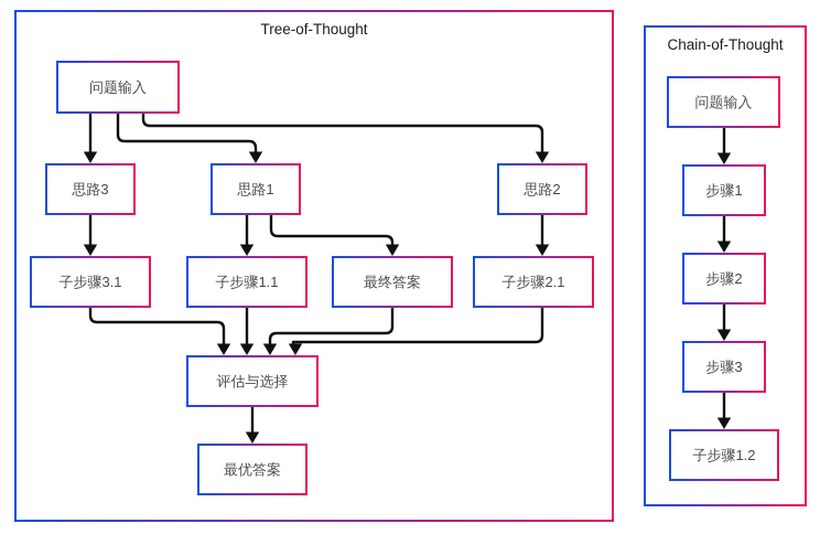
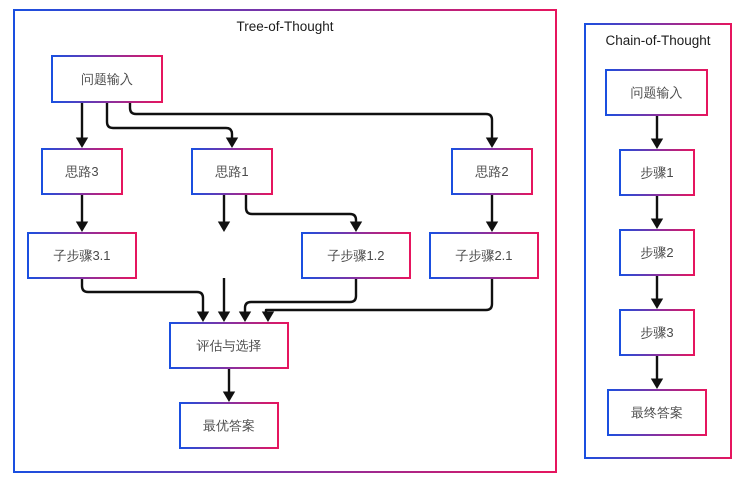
  Tree-of-Thought
  Chain-of-Thought
  问题输入
  思路3
  思路1
  思路2
  子步骤3.1
- 子步骤1.1
- 最终答案
+ 子步骤1.2
  子步骤2.1
  评估与选择
  最优答案
  问题输入
  步骤1
  步骤2
  步骤3
- 子步骤1.2
+ 最终答案
